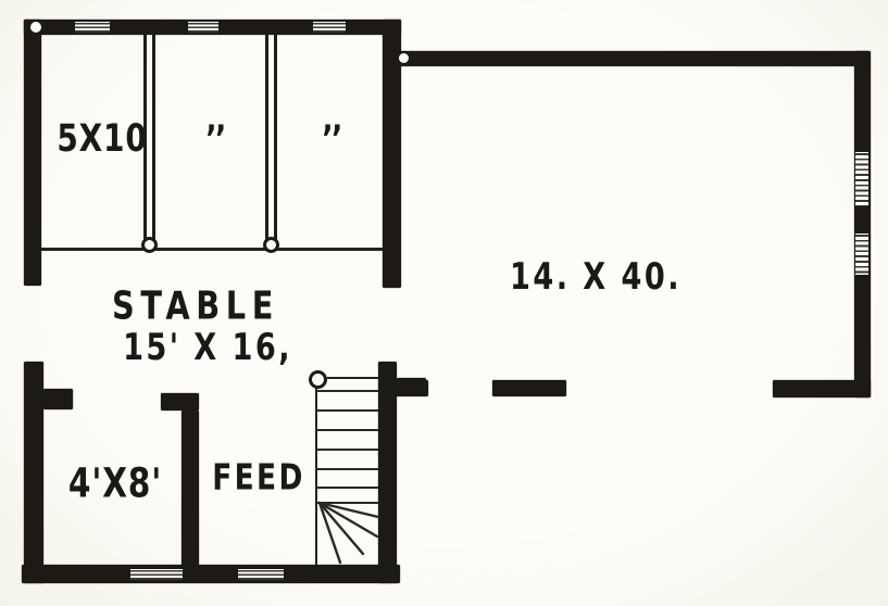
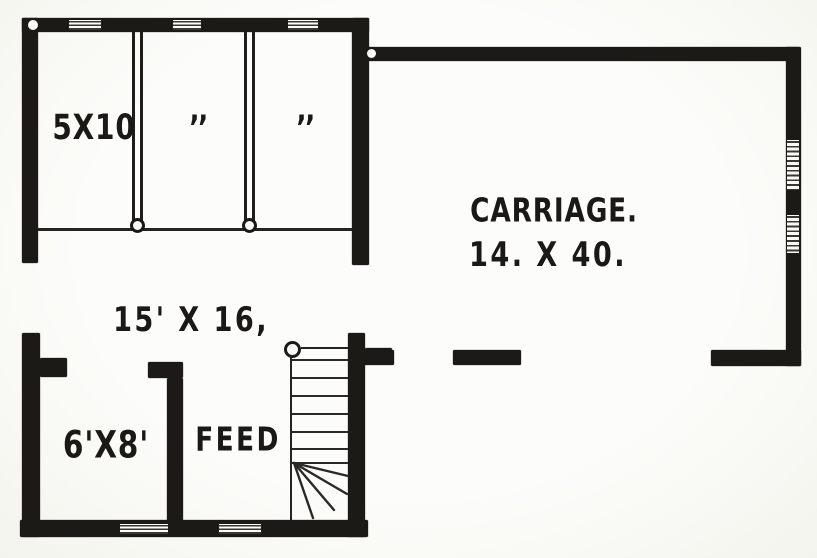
  5X10
  ’’
  ’’
+ CARRIAGE.
  14. X 40.
- STABLE
  15' X 16,
- 4'X8'
+ 6'X8'
  FEED
